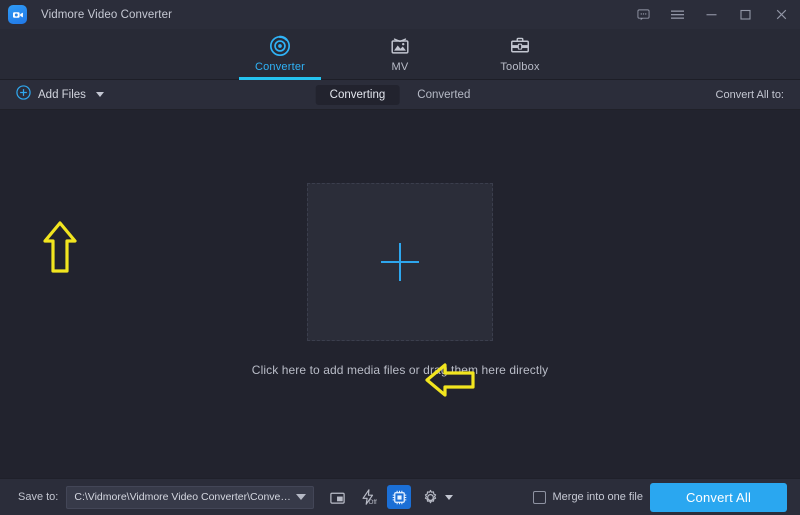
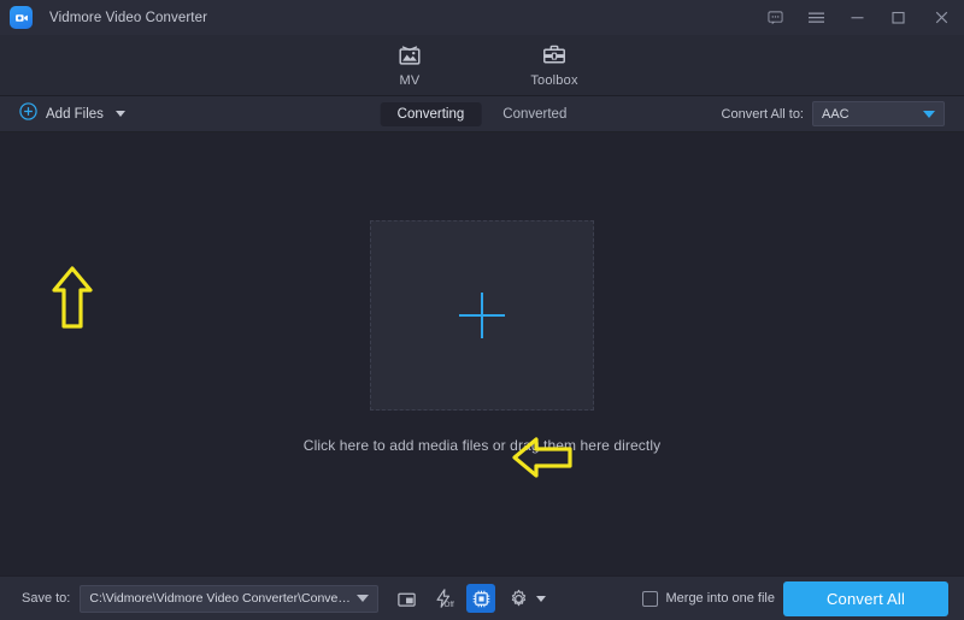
  Vidmore Video Converter
- Converter
  MV
  Toolbox
  Add Files
  Converting
  Converted
  Convert All to:
+ AAC
  Click here to add media files or dr them here directly
  Save to:
  C:\Vidmore\Vidmore Video Converter\Converte
  Merge into one file
  Convert All
